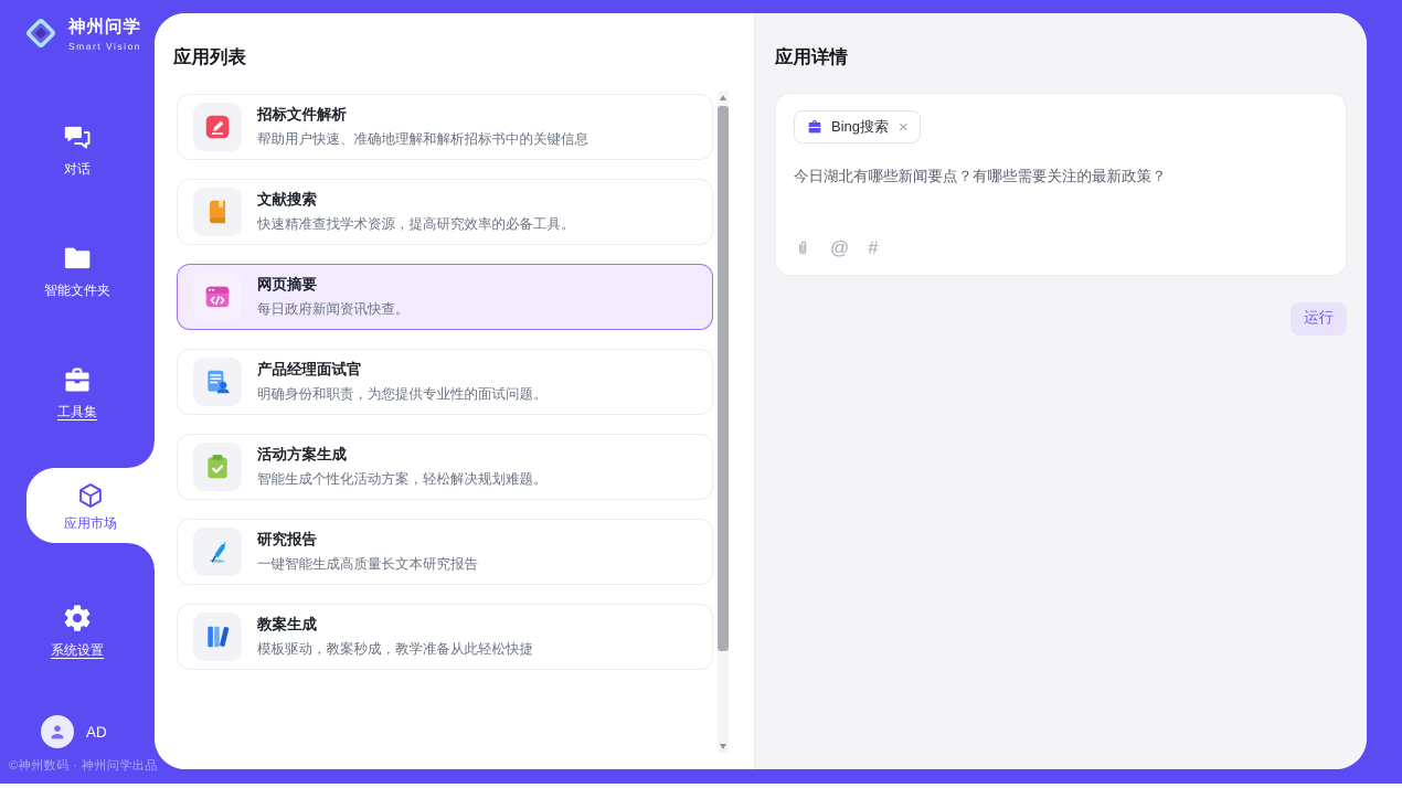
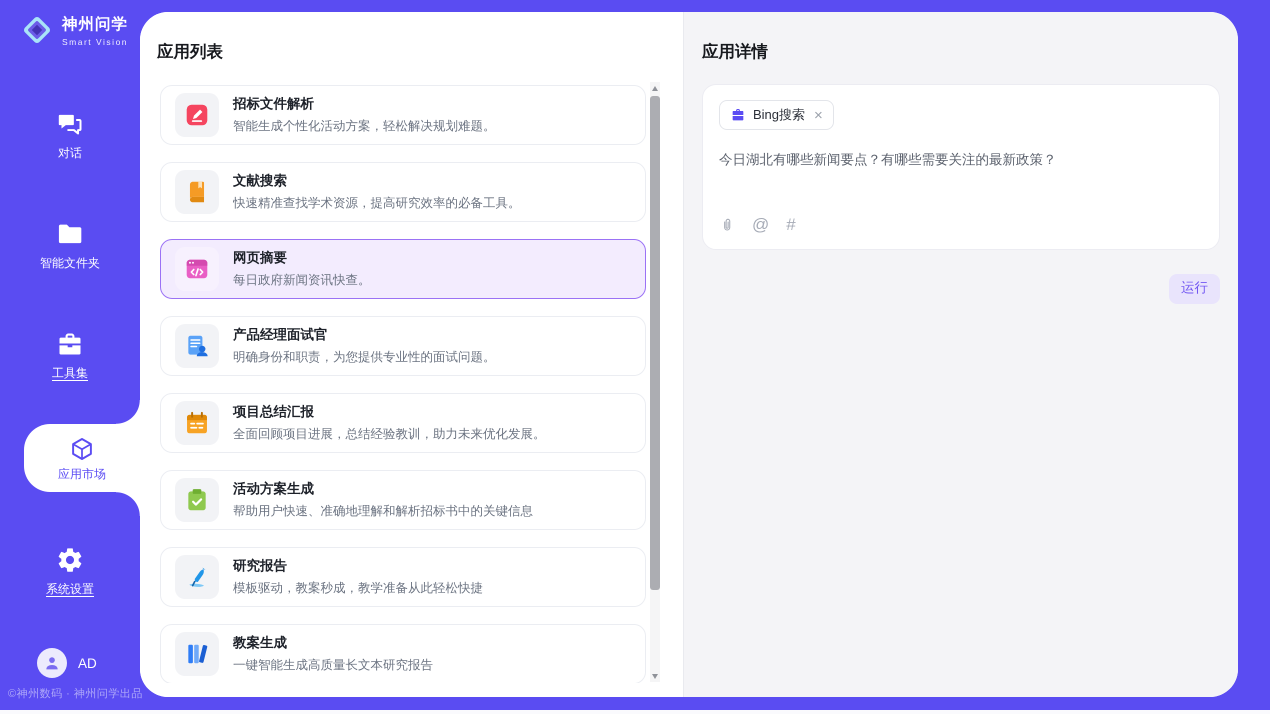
  神州问学
  Smart Vision
  对话
  智能文件夹
  工具集
  应用市场
  系统设置
  AD
  ©神州数码 · 神州问学出品
  应用列表
  招标文件解析
- 帮助用户快速、准确地理解和解析招标书中的关键信息
+ 智能生成个性化活动方案，轻松解决规划难题。
  文献搜索
  快速精准查找学术资源，提高研究效率的必备工具。
  网页摘要
  每日政府新闻资讯快查。
  产品经理面试官
  明确身份和职责，为您提供专业性的面试问题。
+ 项目总结汇报
+ 全面回顾项目进展，总结经验教训，助力未来优化发展。
  活动方案生成
- 智能生成个性化活动方案，轻松解决规划难题。
+ 帮助用户快速、准确地理解和解析招标书中的关键信息
  研究报告
- 一键智能生成高质量长文本研究报告
+ 模板驱动，教案秒成，教学准备从此轻松快捷
  教案生成
- 模板驱动，教案秒成，教学准备从此轻松快捷
+ 一键智能生成高质量长文本研究报告
  应用详情
  Bing搜索
  ×
  今日湖北有哪些新闻要点？有哪些需要关注的最新政策？
  @
  #
  运行
